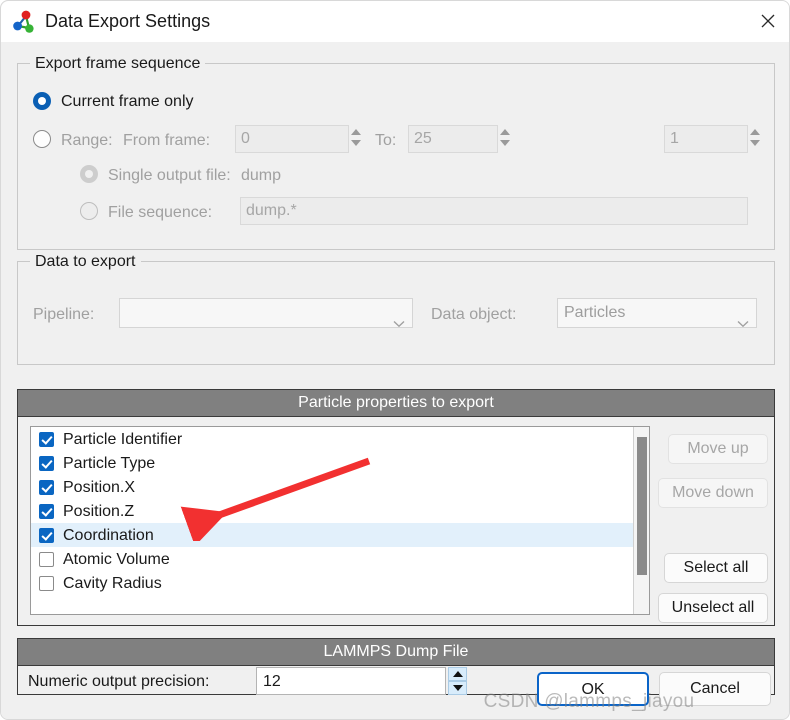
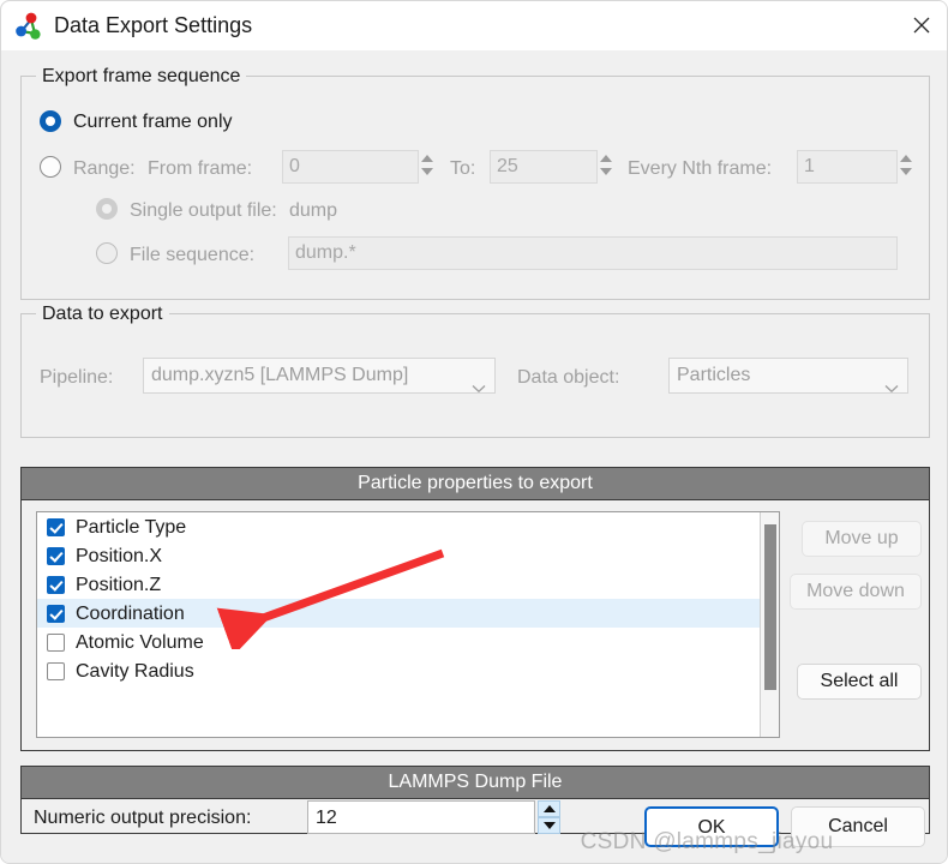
  Data Export Settings
  Export frame sequence
  Current frame only
  Range:
  From frame:
  0
  To:
  25
+ Every Nth frame:
  1
  Single output file:
  dump
  File sequence:
  dump.*
  Data to export
  Pipeline:
+ dump.xyzn5 [LAMMPS Dump]
  Data object:
  Particles
  Particle properties to export
- Particle Identifier
  Particle Type
  Position.X
  Position.Z
  Coordination
  Atomic Volume
  Cavity Radius
  Move up
  Move down
  Select all
- Unselect all
  LAMMPS Dump File
  Numeric output precision:
  12
  OK
  Cancel
  CSDN @lammps_jiayou
